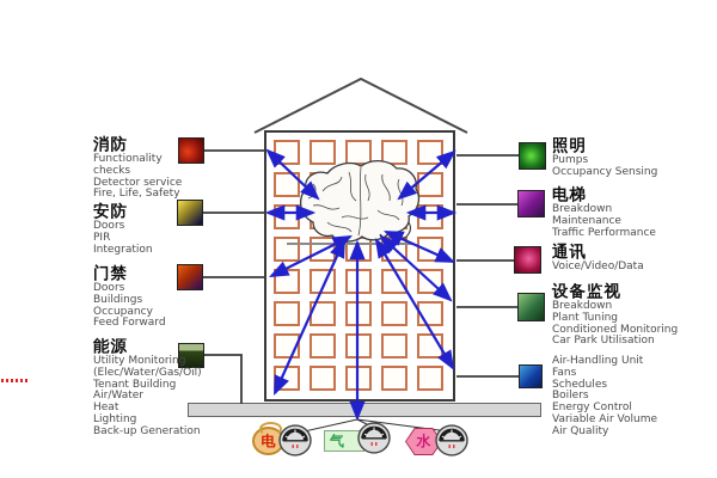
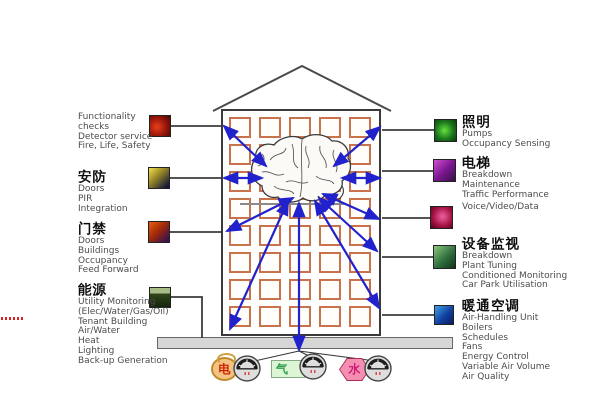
- 消防
  Functionality
  checks
  Detector service
  Fire, Life, Safety
  安防
  Doors
  PIR
  Integration
  门禁
  Doors
  Buildings
  Occupancy
  Feed Forward
  能源
  Utility Monitoring
  (Elec/Water/Gas/Oil)
  Tenant Building
  Air/Water
  Heat
  Lighting
  Back-up Generation
  照明
  Pumps
  Occupancy Sensing
  电梯
  Breakdown
  Maintenance
  Traffic Performance
- 通讯
  Voice/Video/Data
  设备监视
  Breakdown
  Plant Tuning
  Conditioned Monitoring
  Car Park Utilisation
+ 暖通空调
  Air-Handling Unit
- Fans
+ Boilers
  Schedules
- Boilers
+ Fans
  Energy Control
  Variable Air Volume
  Air Quality
  电
  气
  水
